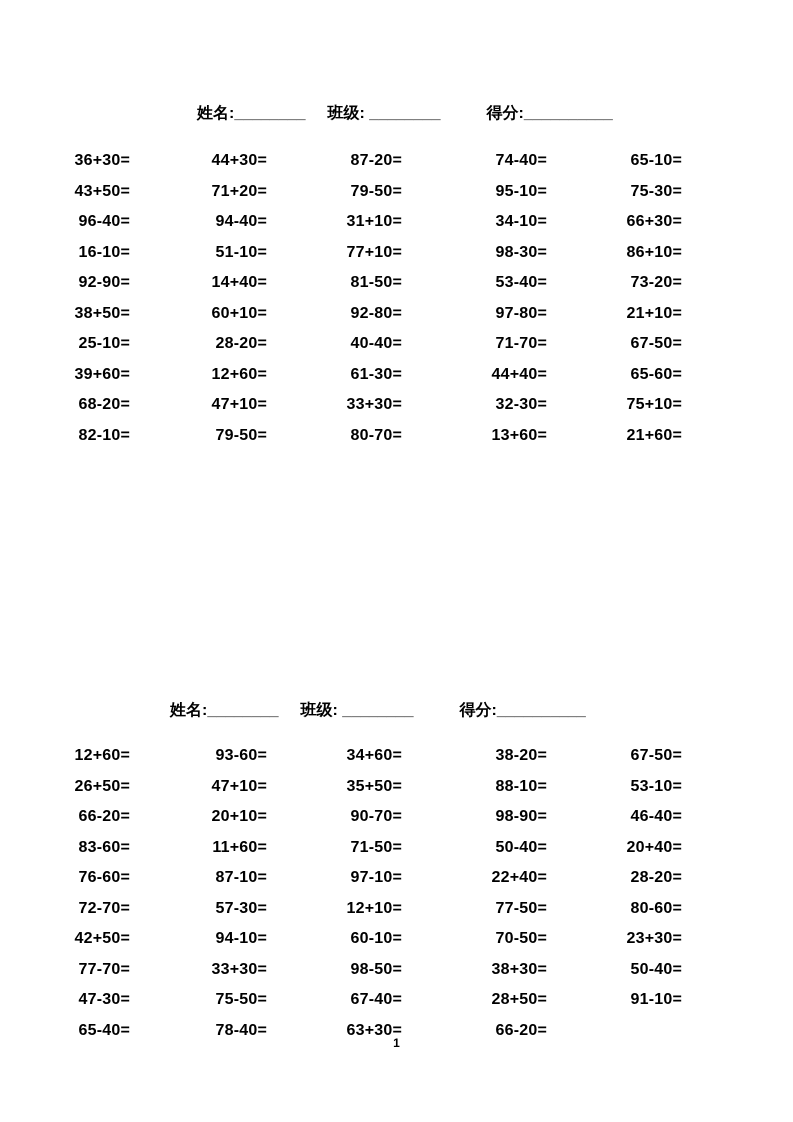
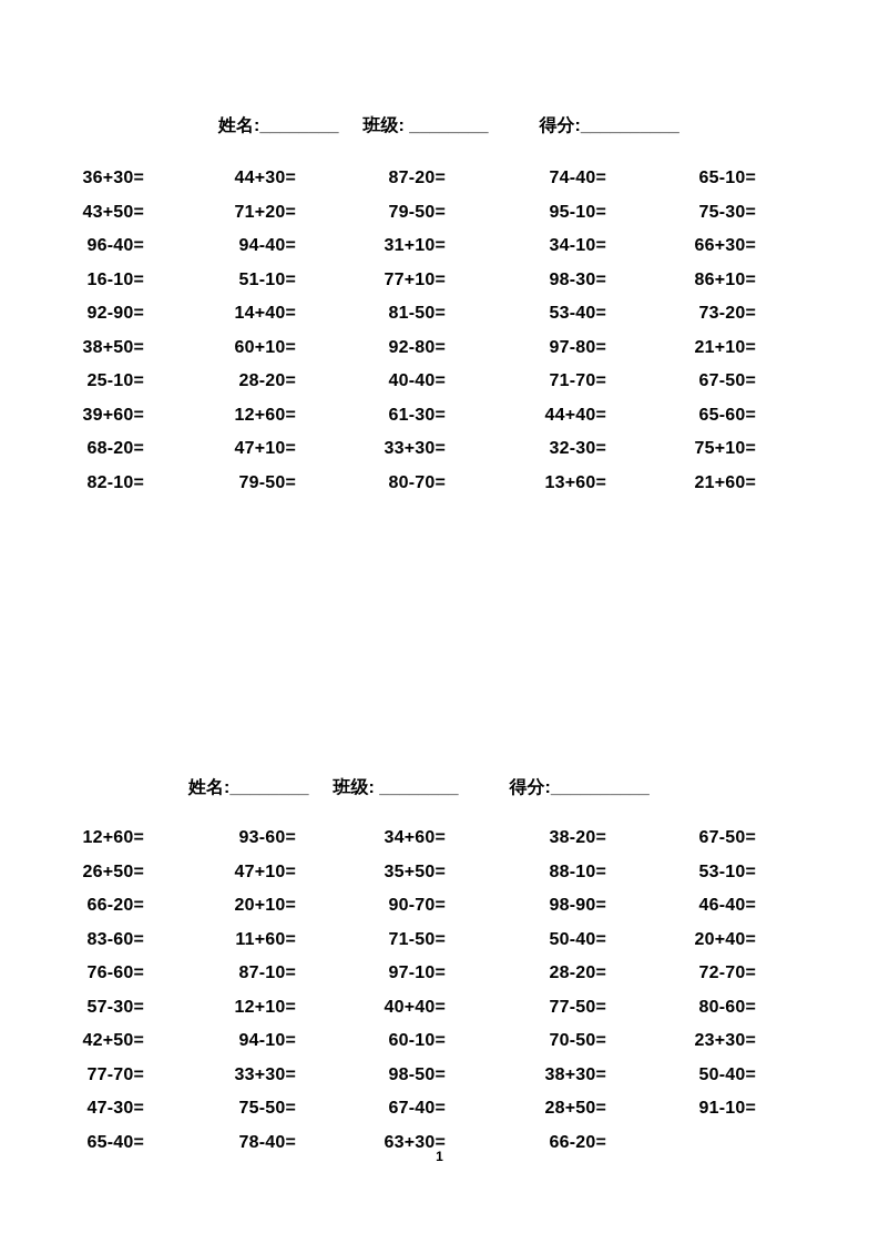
  姓名:________
  班级: ________
  得分:__________
  36+30=
  44+30=
  87-20=
  74-40=
  65-10=
  43+50=
  71+20=
  79-50=
  95-10=
  75-30=
  96-40=
  94-40=
  31+10=
  34-10=
  66+30=
  16-10=
  51-10=
  77+10=
  98-30=
  86+10=
  92-90=
  14+40=
  81-50=
  53-40=
  73-20=
  38+50=
  60+10=
  92-80=
  97-80=
  21+10=
  25-10=
  28-20=
  40-40=
  71-70=
  67-50=
  39+60=
  12+60=
  61-30=
  44+40=
  65-60=
  68-20=
  47+10=
  33+30=
  32-30=
  75+10=
  82-10=
  79-50=
  80-70=
  13+60=
  21+60=
  姓名:________
  班级: ________
  得分:__________
  12+60=
  93-60=
  34+60=
  38-20=
  67-50=
  26+50=
  47+10=
  35+50=
  88-10=
  53-10=
  66-20=
  20+10=
  90-70=
  98-90=
  46-40=
  83-60=
  11+60=
  71-50=
  50-40=
  20+40=
  76-60=
  87-10=
  97-10=
- 22+40=
  28-20=
  72-70=
  57-30=
  12+10=
+ 40+40=
  77-50=
  80-60=
  42+50=
  94-10=
  60-10=
  70-50=
  23+30=
  77-70=
  33+30=
  98-50=
  38+30=
  50-40=
  47-30=
  75-50=
  67-40=
  28+50=
  91-10=
  65-40=
  78-40=
  63+30=
  66-20=
  1
